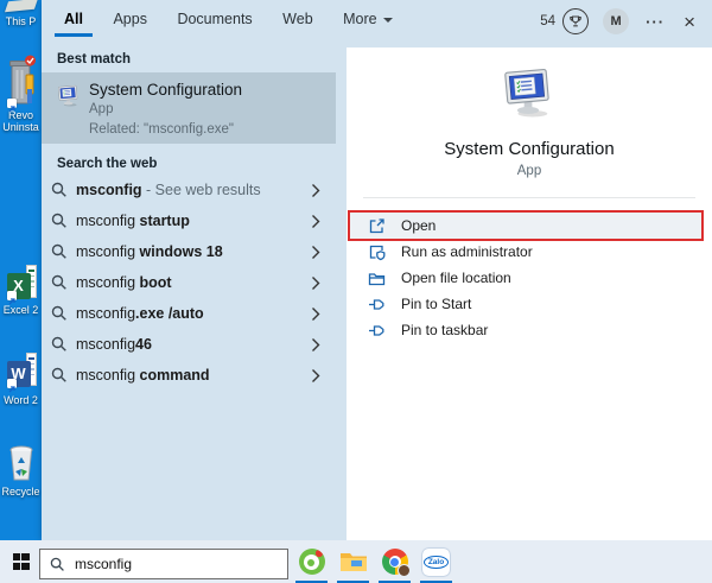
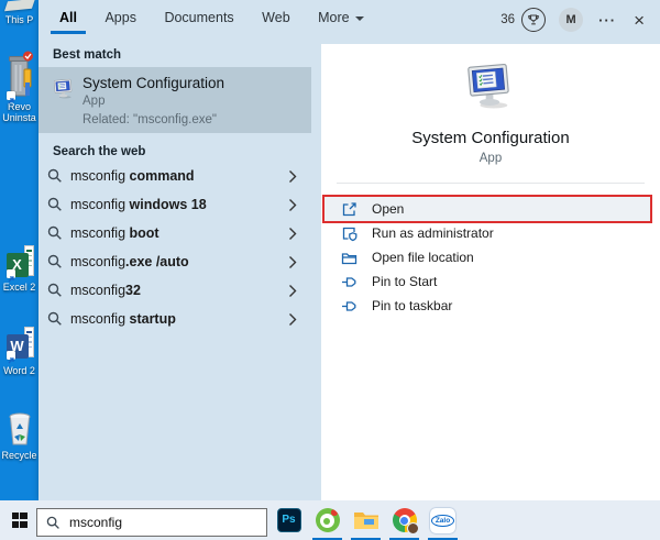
  This P
  Revo
  Uninsta
  X
  Excel 2
  W
  Word 2
  Recycle
  All Apps Documents Web More
- 54
+ 36
  M
  ···
  ×
  Best match
  System Configuration
  App
  Related: "msconfig.exe"
  Search the web
- msconfig - See web results
- msconfig startup
+ msconfig command
  msconfig windows 18
  msconfig boot
  msconfig.exe /auto
- msconfig46
+ msconfig32
- msconfig command
+ msconfig startup
  System Configuration
  App
  Open
  Run as administrator
  Open file location
  Pin to Start
  Pin to taskbar
  msconfig
+ Ps
